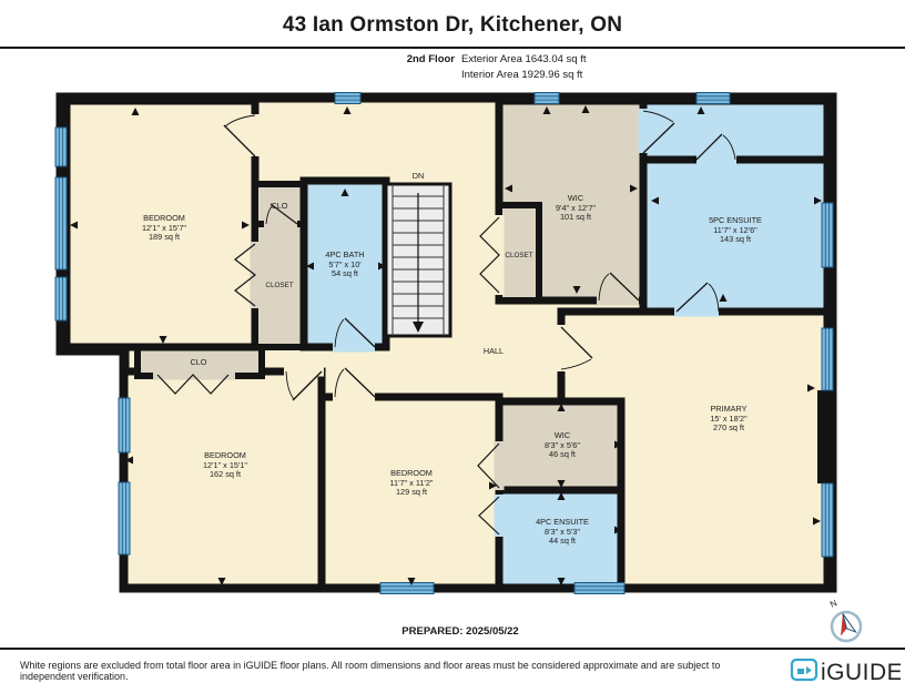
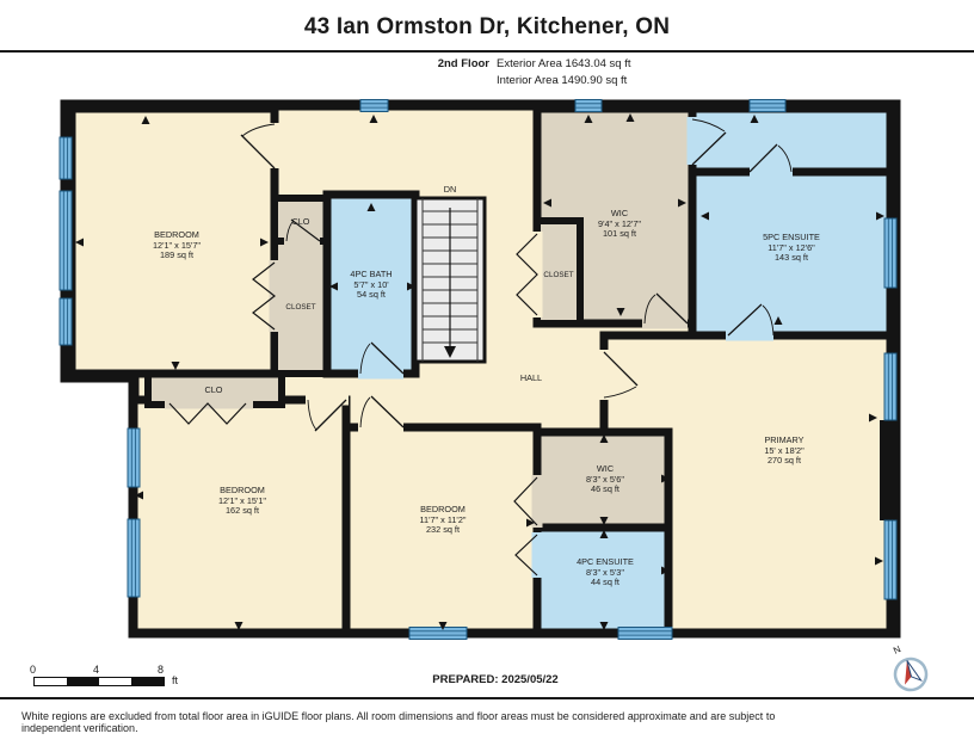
  43 Ian Ormston Dr, Kitchener, ON
  2nd Floor
  Exterior Area 1643.04 sq ft
- Interior Area 1929.96 sq ft
+ Interior Area 1490.90 sq ft
  BEDROOM
  12'1" x 15'7"
  189 sq ft
  CLO
  4PC BATH
  5'7" x 10'
  54 sq ft
  DN
  HALL
  WIC
  9'4" x 12'7"
  101 sq ft
  5PC ENSUITE
  11'7" x 12'6"
  143 sq ft
  PRIMARY
  15' x 18'2"
  270 sq ft
  WIC
  8'3" x 5'6"
  46 sq ft
  4PC ENSUITE
  8'3" x 5'3"
  44 sq ft
  BEDROOM
  12'1" x 15'1"
  162 sq ft
  CLO
  BEDROOM
  11'7" x 11'2"
- 129 sq ft
+ 232 sq ft
+ 0
+ 4
+ 8
+ ft
  PREPARED: 2025/05/22
  White regions are excluded from total floor area in iGUIDE floor plans. All room dimensions and floor areas must be considered approximate and are subject to independent verification.
- iGUIDE
